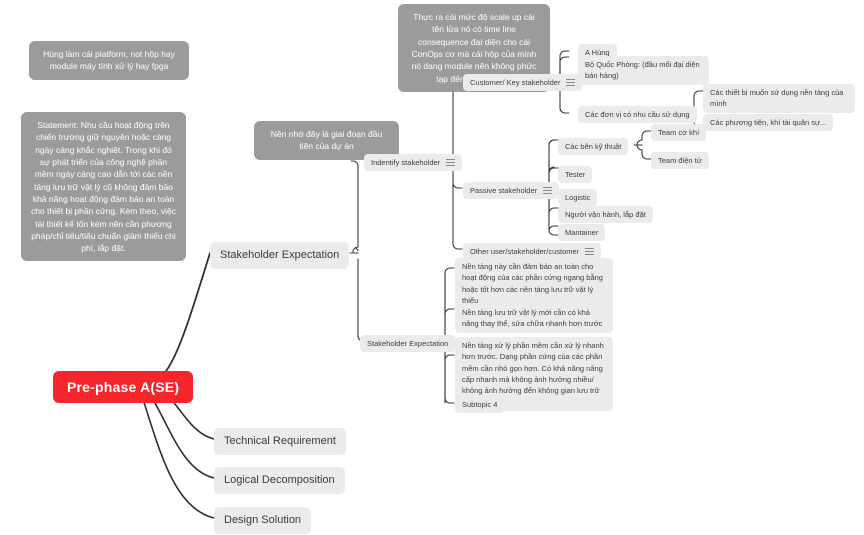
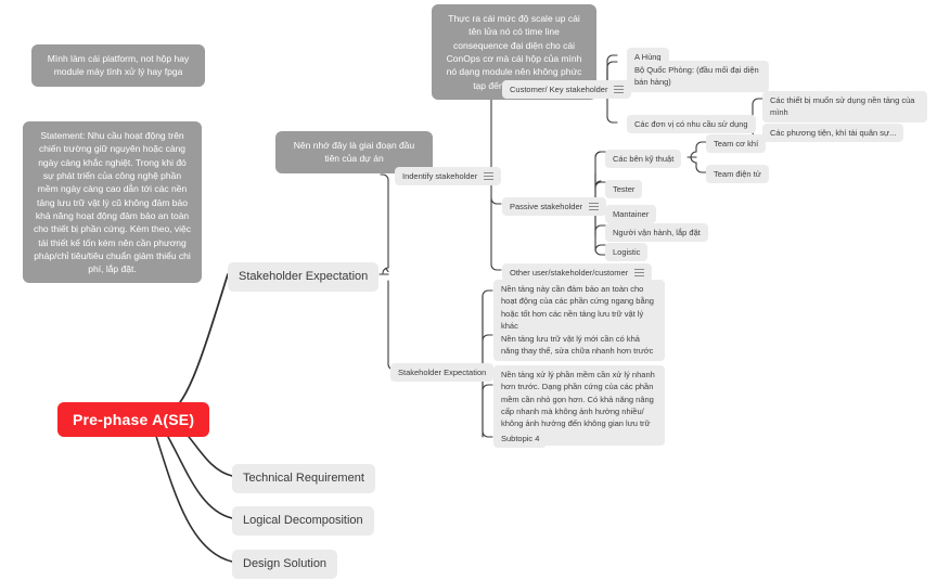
- Hùng làm cái platform, not hộp hay module máy tính xử lý hay fpga
+ Mình làm cái platform, not hộp hay module máy tính xử lý hay fpga
  Statement: Nhu cầu hoạt động trên chiến trường giữ nguyên hoặc càng ngày càng khắc nghiệt. Trong khi đó sự phát triển của công nghệ phần mềm ngày càng cao dẫn tới các nền tảng lưu trữ vật lý cũ không đảm bảo khả năng hoạt động đảm bảo an toàn cho thiết bị phần cứng. Kèm theo, việc tái thiết kế tốn kém nên cần phương pháp/chỉ tiêu/tiêu chuẩn giảm thiểu chi phí, lắp đặt.
  Nên nhớ đây là giai đoạn đầu tiên của dự án
  Thực ra cái mức độ scale up cái tên lửa nó có time line consequence đại diện cho cái ConOps cơ mà cái hộp của mình nó dạng module nên không phức tạp đế
  Pre-phase A(SE)
  Stakeholder Expectation
  Technical Requirement
  Logical Decomposition
  Design Solution
  Indentify stakeholder
  Customer/ Key stakeholder
  A Hùng
  Bộ Quốc Phòng: (đầu mối đại diện bán hàng)
  Các đơn vị có nhu cầu sử dụng
  Các thiết bị muốn sử dụng nền tảng của mình
  Các phương tiện, khí tài quân sự...
  Passive stakeholder
  Các bên kỹ thuật
  Team cơ khí
  Team điện tử
  Tester
- Logistic
+ Mantainer
  Người vận hành, lắp đặt
- Mantainer
+ Logistic
  Other user/stakeholder/customer
  Stakeholder Expectation
- Nền tảng này cần đảm bảo an toàn cho hoạt động của các phần cứng ngang bằng hoặc tốt hơn các nền tảng lưu trữ vật lý thiểu
+ Nền tảng này cần đảm bảo an toàn cho hoạt động của các phần cứng ngang bằng hoặc tốt hơn các nền tảng lưu trữ vật lý khác
  Nền tảng lưu trữ vật lý mới cần có khả năng thay thế, sửa chữa nhanh hơn trước
  Nền tảng xử lý phần mềm cần xử lý nhanh hơn trước. Dạng phần cứng của các phần mềm cần nhỏ gọn hơn. Có khả năng nâng cấp nhanh mà không ảnh hưởng nhiều/ không ảnh hưởng đến không gian lưu trữ
  Subtopic 4
